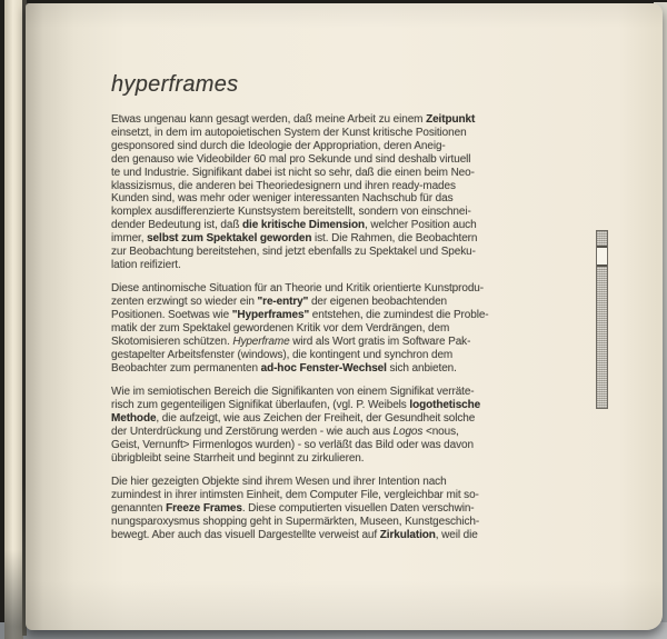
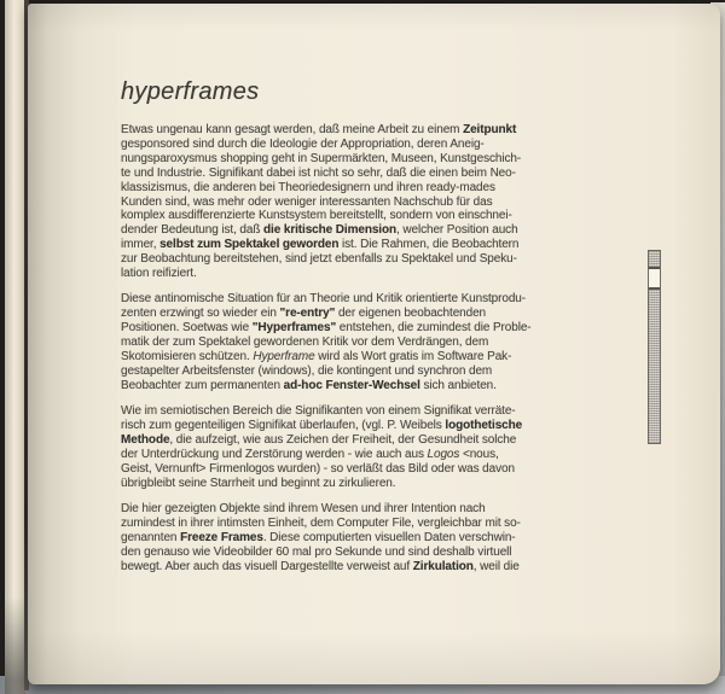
  hyperframes
  Etwas ungenau kann gesagt werden, daß meine Arbeit zu einem Zeitpunkt
- einsetzt, in dem im autopoietischen System der Kunst kritische Positionen
  gesponsored sind durch die Ideologie der Appropriation, deren Aneig-
- den genauso wie Videobilder 60 mal pro Sekunde und sind deshalb virtuell
+ nungsparoxysmus shopping geht in Supermärkten, Museen, Kunstgeschich-
  te und Industrie. Signifikant dabei ist nicht so sehr, daß die einen beim Neo-
  klassizismus, die anderen bei Theoriedesignern und ihren ready-mades
  Kunden sind, was mehr oder weniger interessanten Nachschub für das
  komplex ausdifferenzierte Kunstsystem bereitstellt, sondern von einschnei-
  dender Bedeutung ist, daß die kritische Dimension, welcher Position auch
  immer, selbst zum Spektakel geworden ist. Die Rahmen, die Beobachtern
  zur Beobachtung bereitstehen, sind jetzt ebenfalls zu Spektakel und Speku-
  lation reifiziert.
  Diese antinomische Situation für an Theorie und Kritik orientierte Kunstprodu-
  zenten erzwingt so wieder ein "re-entry" der eigenen beobachtenden
  Positionen. Soetwas wie "Hyperframes" entstehen, die zumindest die Proble-
  matik der zum Spektakel gewordenen Kritik vor dem Verdrängen, dem
  Skotomisieren schützen. Hyperframe wird als Wort gratis im Software Pak-
  gestapelter Arbeitsfenster (windows), die kontingent und synchron dem
  Beobachter zum permanenten ad-hoc Fenster-Wechsel sich anbieten.
  Wie im semiotischen Bereich die Signifikanten von einem Signifikat verräte-
  risch zum gegenteiligen Signifikat überlaufen, (vgl. P. Weibels logothetische
  Methode, die aufzeigt, wie aus Zeichen der Freiheit, der Gesundheit solche
  der Unterdrückung und Zerstörung werden - wie auch aus Logos <nous,
  Geist, Vernunft> Firmenlogos wurden) - so verläßt das Bild oder was davon
  übrigbleibt seine Starrheit und beginnt zu zirkulieren.
  Die hier gezeigten Objekte sind ihrem Wesen und ihrer Intention nach
  zumindest in ihrer intimsten Einheit, dem Computer File, vergleichbar mit so-
  genannten Freeze Frames. Diese computierten visuellen Daten verschwin-
- nungsparoxysmus shopping geht in Supermärkten, Museen, Kunstgeschich-
+ den genauso wie Videobilder 60 mal pro Sekunde und sind deshalb virtuell
  bewegt. Aber auch das visuell Dargestellte verweist auf Zirkulation, weil die
